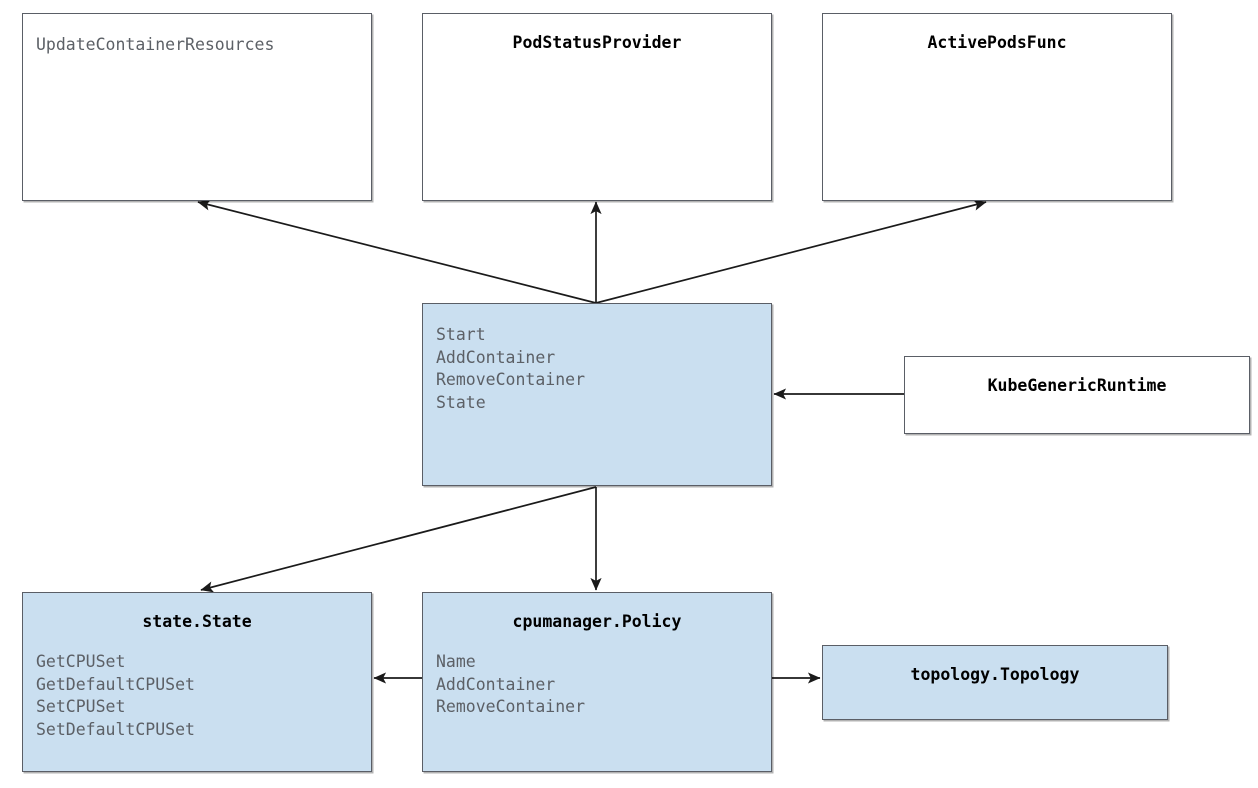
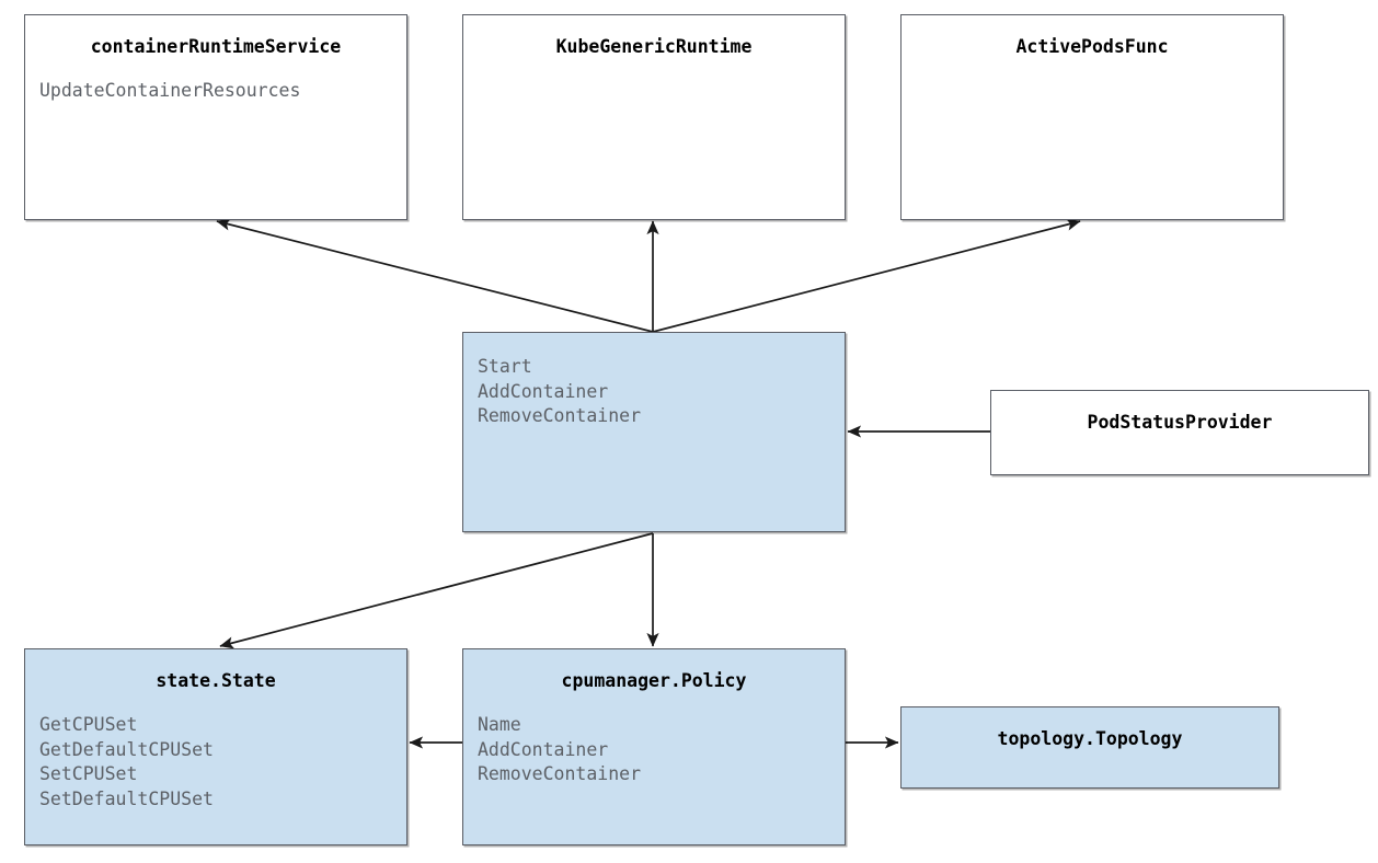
+ containerRuntimeService
  UpdateContainerResources
- PodStatusProvider
+ KubeGenericRuntime
  ActivePodsFunc
  Start
  AddContainer
  RemoveContainer
- State
- KubeGenericRuntime
+ PodStatusProvider
  state.State
  GetCPUSet
  GetDefaultCPUSet
  SetCPUSet
  SetDefaultCPUSet
  cpumanager.Policy
  Name
  AddContainer
  RemoveContainer
  topology.Topology
